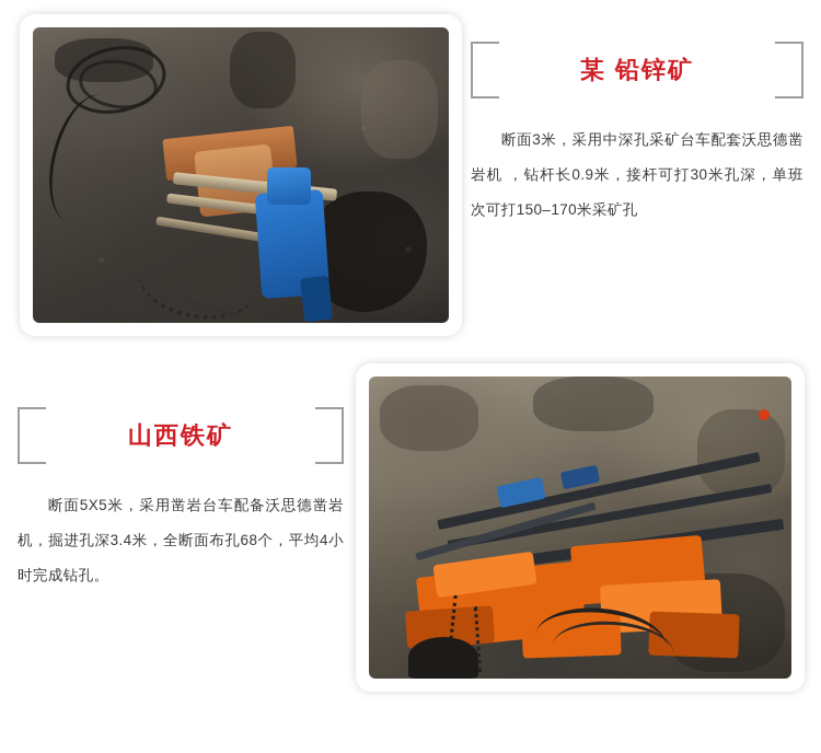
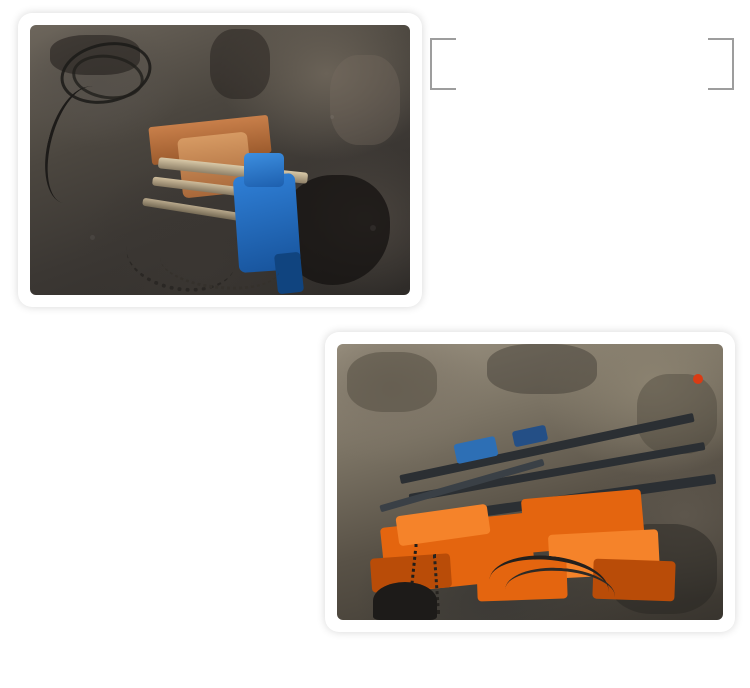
- 某 铅锌矿
- 断面3米，采用中深孔采矿台车配套沃思德凿岩机 ，钻杆长0.9米，接杆可打30米孔深，单班次可打150–170米采矿孔
- 山西铁矿
- 断面5X5米，采用凿岩台车配备沃思德凿岩机，掘进孔深3.4米，全断面布孔68个，平均4小时完成钻孔。
